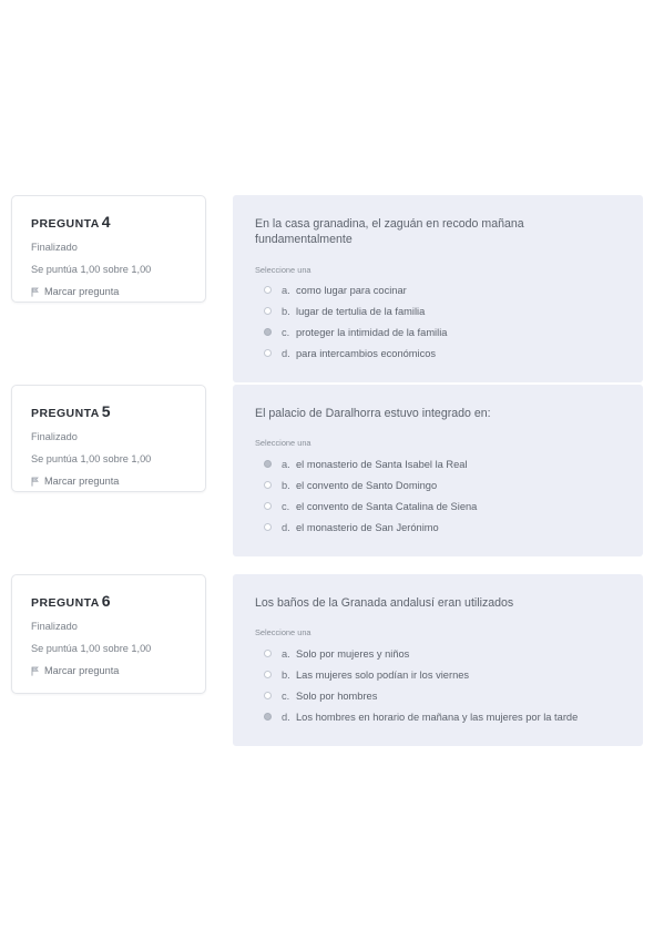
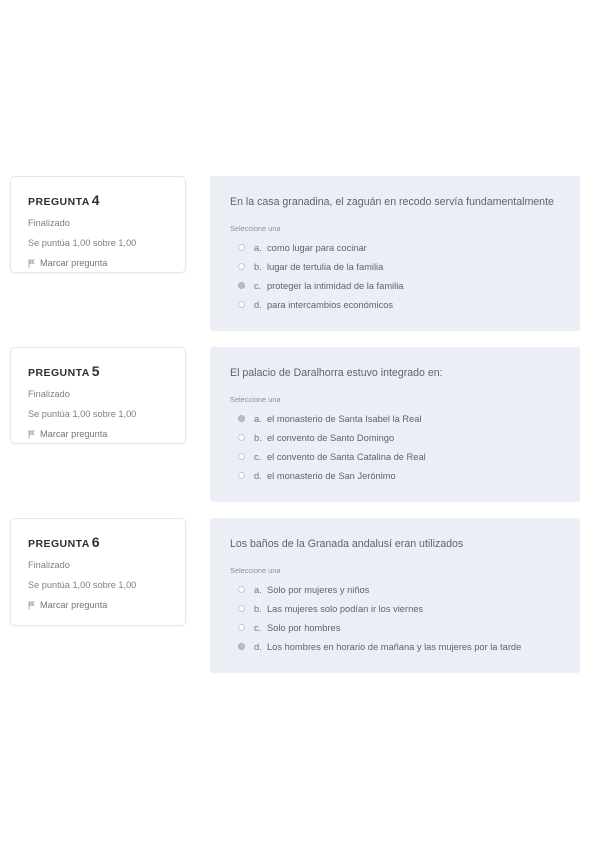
  PREGUNTA 4
  Finalizado
  Se puntúa 1,00 sobre 1,00
  Marcar pregunta
- En la casa granadina, el zaguán en recodo mañana fundamentalmente
+ En la casa granadina, el zaguán en recodo servía fundamentalmente
  Seleccione una
  a.
  como lugar para cocinar
  b.
  lugar de tertulia de la familia
  c.
  proteger la intimidad de la familia
  d.
  para intercambios económicos
  PREGUNTA 5
  Finalizado
  Se puntúa 1,00 sobre 1,00
  Marcar pregunta
  El palacio de Daralhorra estuvo integrado en:
  Seleccione una
  a.
  el monasterio de Santa Isabel la Real
  b.
  el convento de Santo Domingo
  c.
- el convento de Santa Catalina de Siena
+ el convento de Santa Catalina de Real
  d.
  el monasterio de San Jerónimo
  PREGUNTA 6
  Finalizado
  Se puntúa 1,00 sobre 1,00
  Marcar pregunta
  Los baños de la Granada andalusí eran utilizados
  Seleccione una
  a.
  Solo por mujeres y niños
  b.
  Las mujeres solo podían ir los viernes
  c.
  Solo por hombres
  d.
  Los hombres en horario de mañana y las mujeres por la tarde
